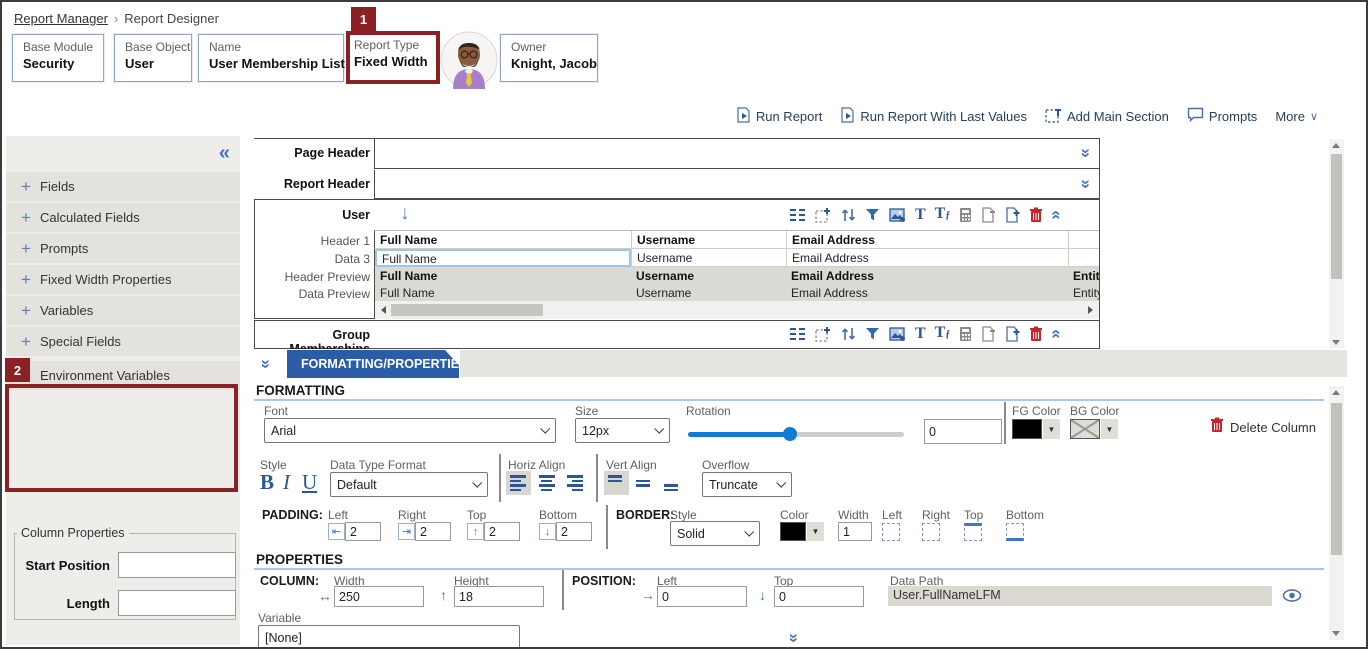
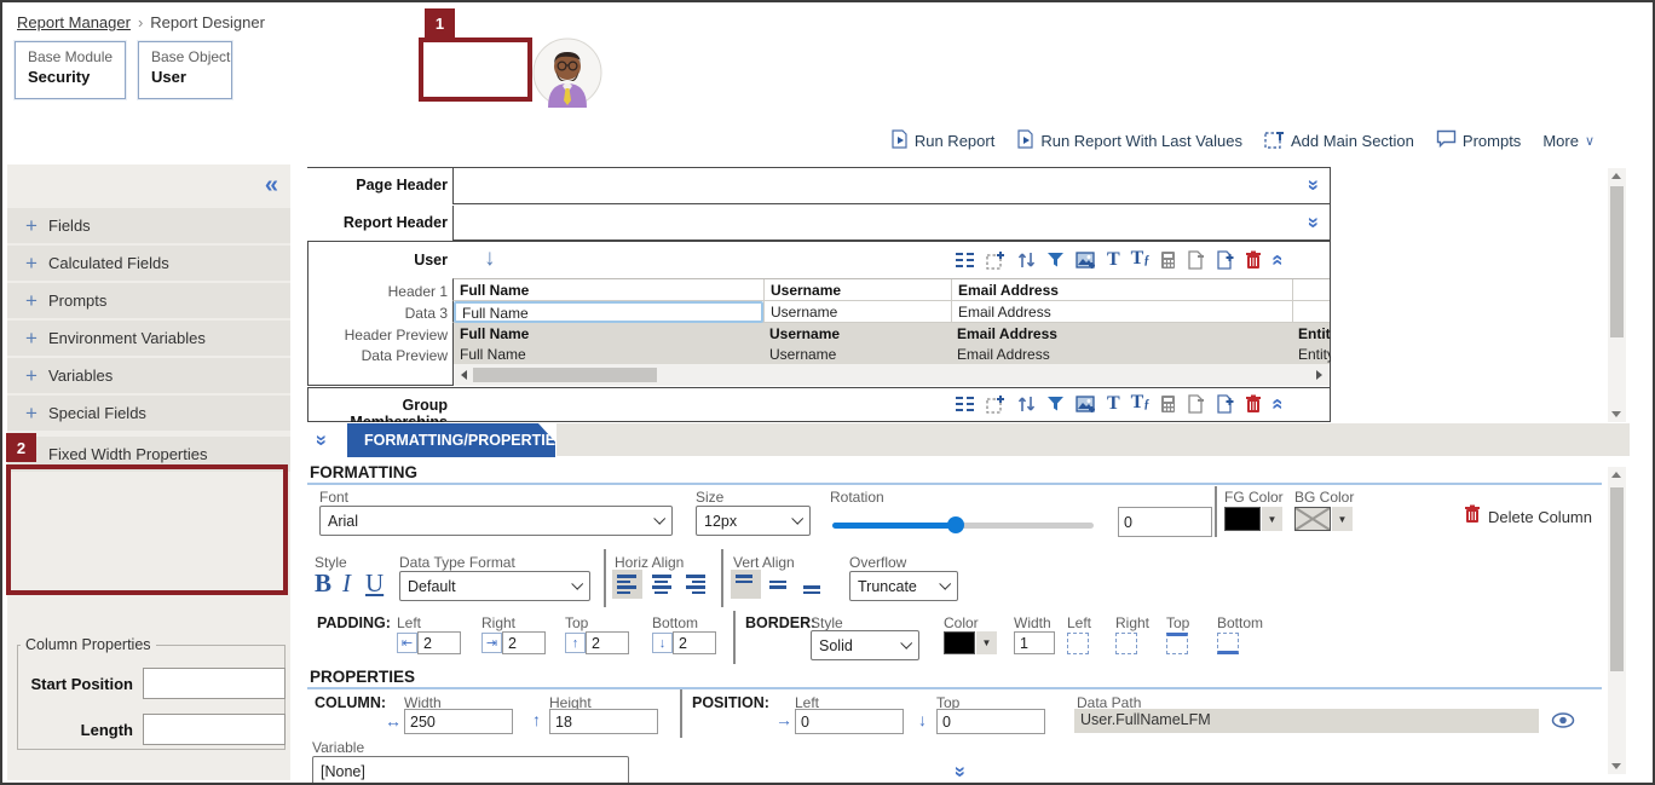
  Report Manager › Report Designer
  1
  Base Module
  Security
  Base Object
  User
- Name
- User Membership List
- Report Type
- Fixed Width
- Owner
- Knight, Jacob
  Run Report
  Run Report With Last Values
  Add Main Section
  Prompts
  More
  ∨
  «
  +
  Fields
  +
  Calculated Fields
  +
  Prompts
  +
- Fixed Width Properties
+ Environment Variables
  +
  Variables
  +
  Special Fields
- Environment Variables
+ Fixed Width Properties
  Column Properties
  Start Position
  Length
  2
  Page Header
  Report Header
  User
  ↓
  T
  Tƒ
  Header 1
  Full Name
  Username
  Email Address
  Data 3
  Full Name
  Username
  Email Address
  Header Preview
  Full Name
  Username
  Email Address
  Entit
  Data Preview
  Full Name
  Username
  Email Address
  Entit
  T
  Tƒ
  FORMATTING/PROPERTIE
  FORMATTING
  Font
  Arial
  Size
  12px
  Rotation
  0
  FG Color
  ▼
  BG Color
  ▼
  Delete Column
  Style
  B
  I
  U
  Data Type Format
  Default
  Horiz Align
  Vert Align
  Overflow
  Truncate
  PADDING:
  Left
  ⇤
  2
  Right
  ⇥
  2
  Top
  ↑
  2
  Bottom
  ↓
  2
  BORDER:
  Style
  Solid
  Color
  ▼
  Width
  1
  Left
  Right
  Top
  Bottom
  PROPERTIES
  COLUMN:
  Width
  ↔
  250
  Height
  ↑
  18
  POSITION:
  Left
  →
  0
  Top
  ↓
  0
  Data Path
  User.FullNameLFM
  Variable
  [None]
